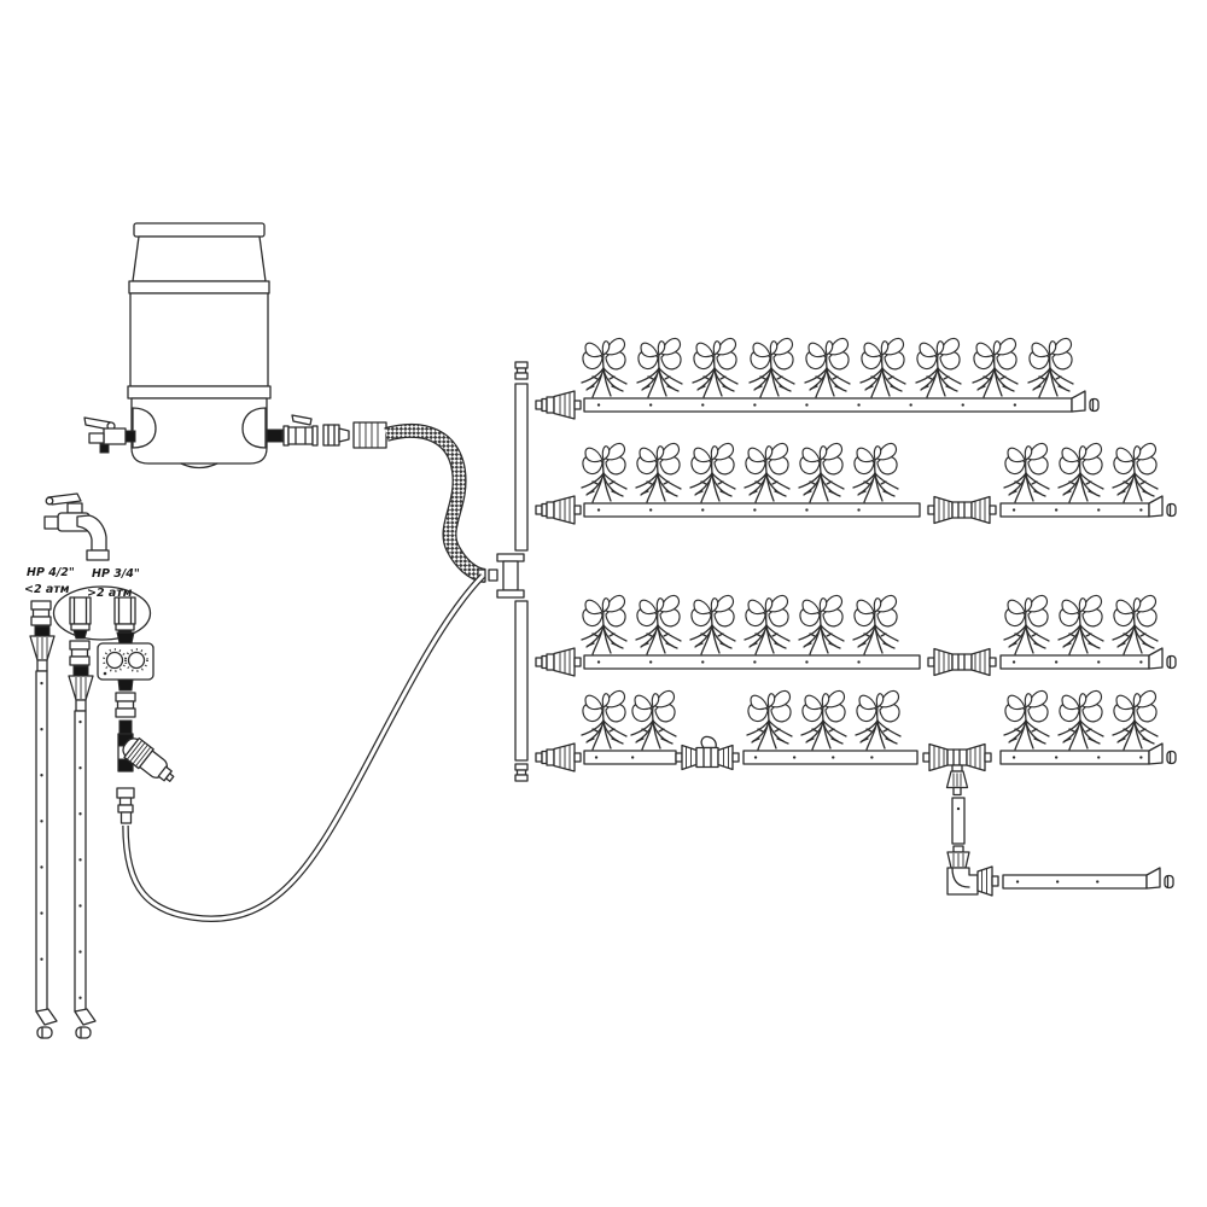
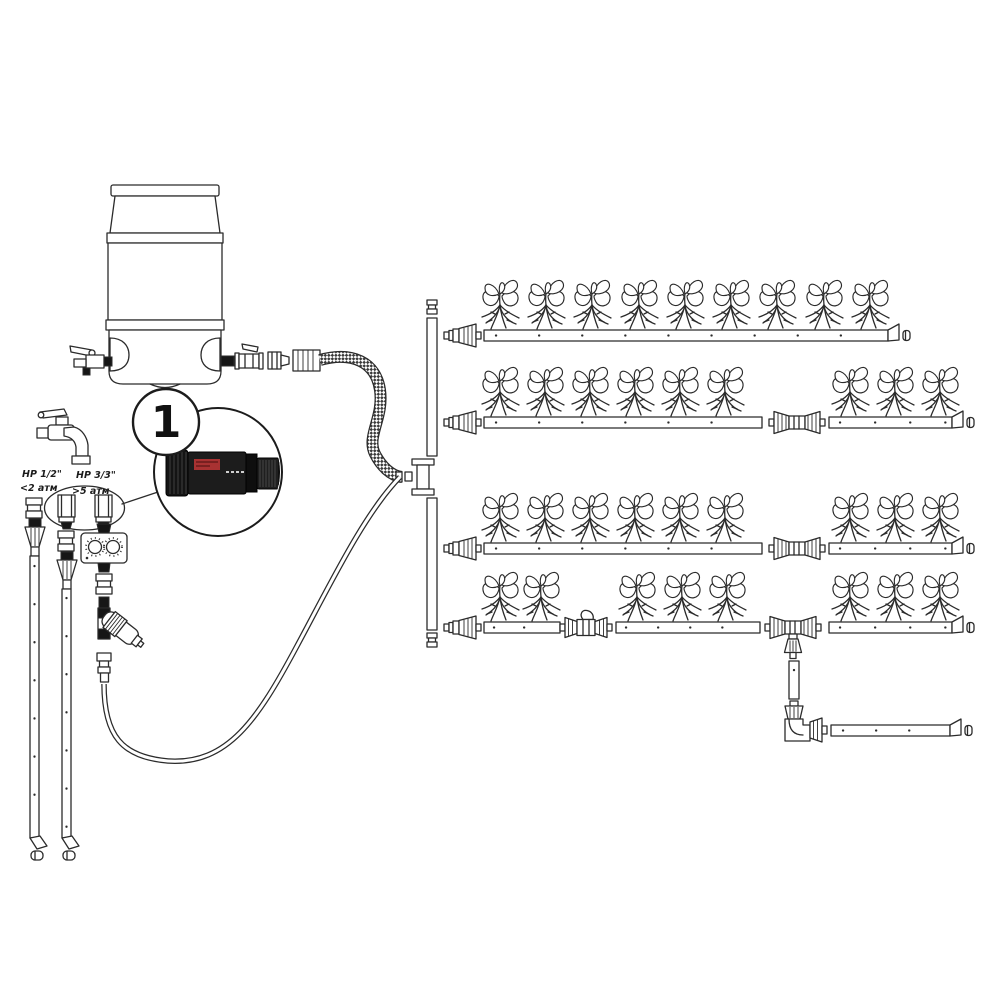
+ 1
- НР 4/2"
+ НР 1/2"
- НР 3/4"
+ НР 3/3"
  <2 атм
- >2 атм
+ >5 атм
